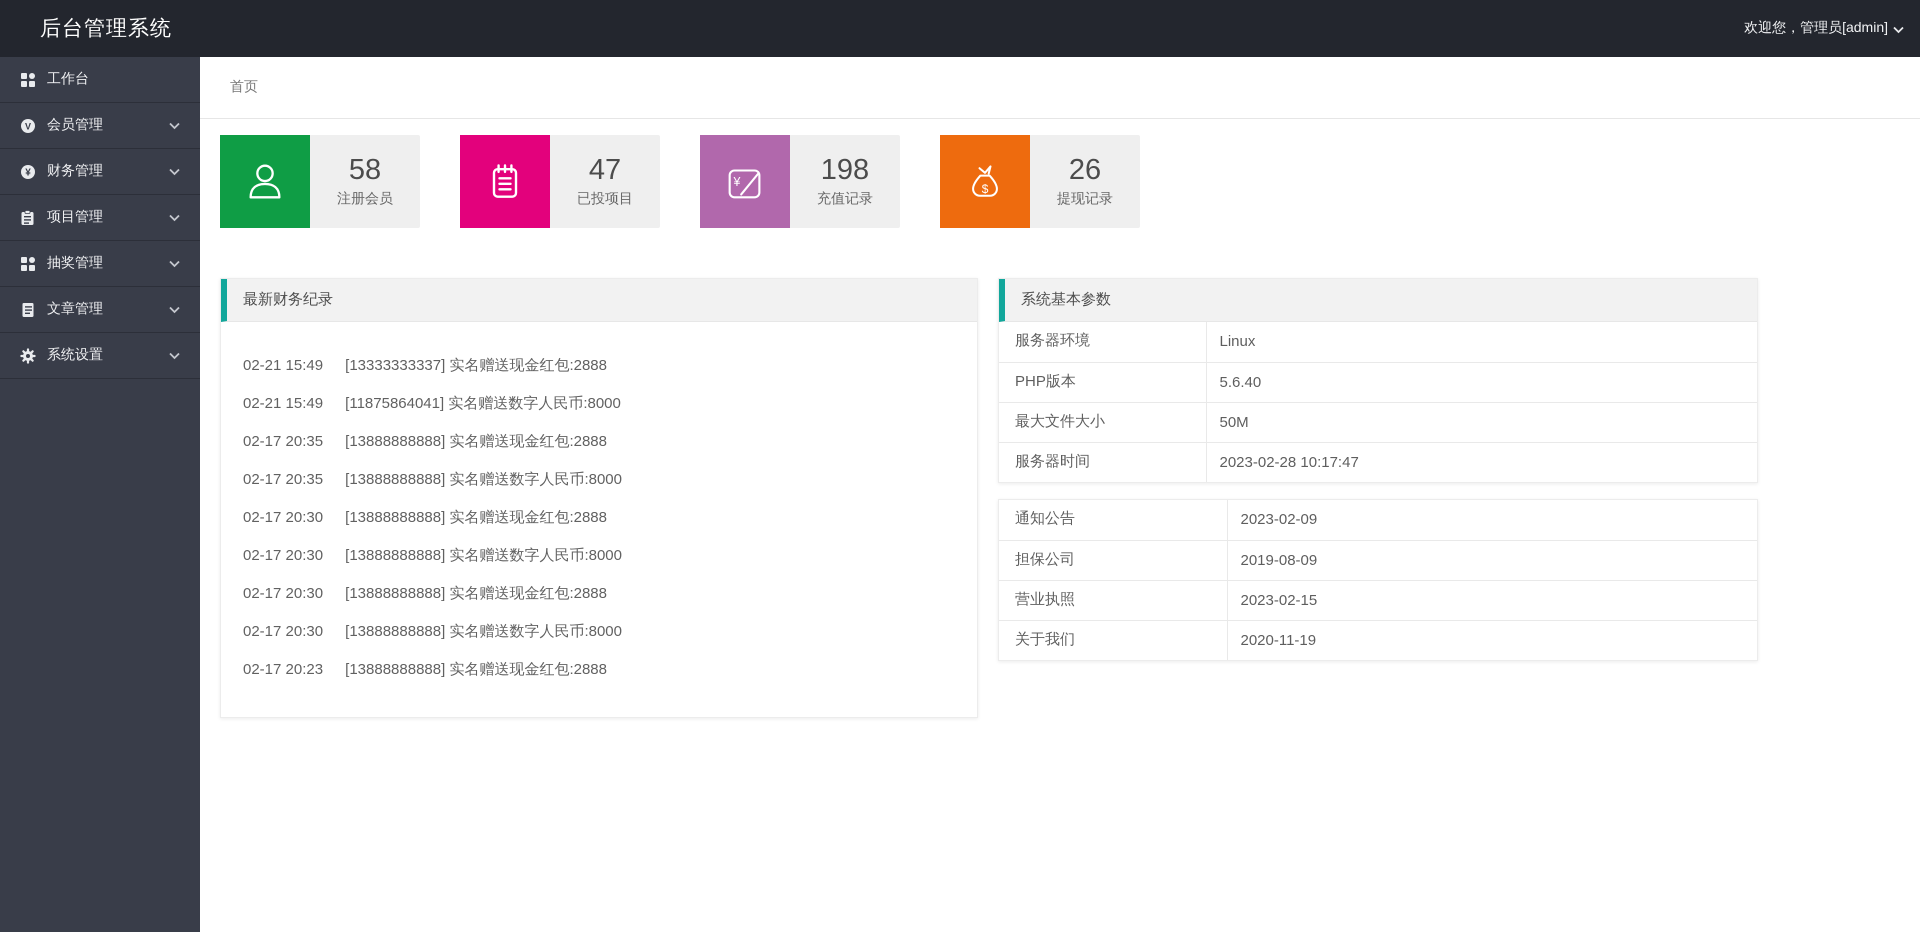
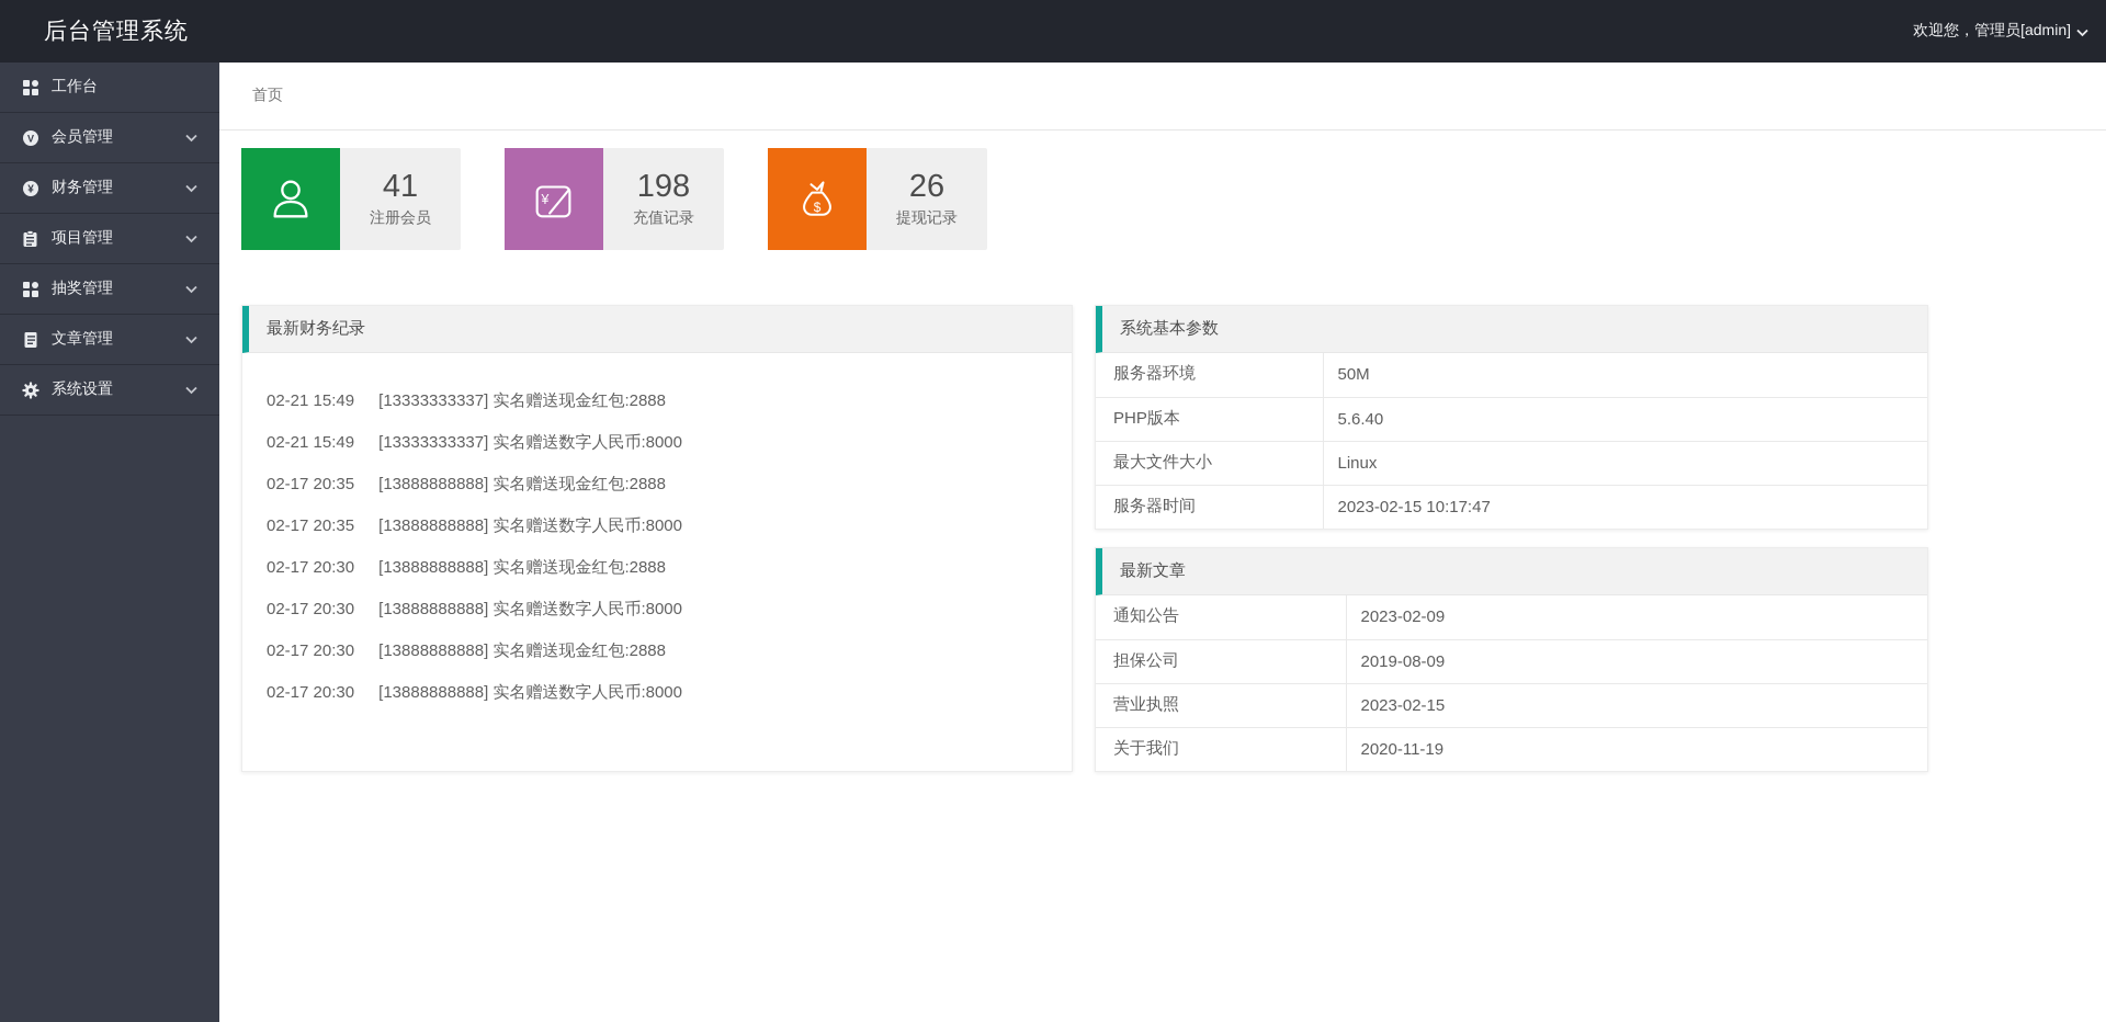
  后台管理系统
  欢迎您，管理员[admin]
  工作台
  V
  会员管理
  ¥
  财务管理
  项目管理
  抽奖管理
  文章管理
  系统设置
  首页
- 58
+ 41
  注册会员
- 47
- 已投项目
  ¥
  198
  充值记录
  $
  26
  提现记录
  最新财务纪录
  02-21 15:49 [13333333337] 实名赠送现金红包:2888
- 02-21 15:49 [11875864041] 实名赠送数字人民币:8000
+ 02-21 15:49 [13333333337] 实名赠送数字人民币:8000
  02-17 20:35 [13888888888] 实名赠送现金红包:2888
  02-17 20:35 [13888888888] 实名赠送数字人民币:8000
  02-17 20:30 [13888888888] 实名赠送现金红包:2888
  02-17 20:30 [13888888888] 实名赠送数字人民币:8000
  02-17 20:30 [13888888888] 实名赠送现金红包:2888
  02-17 20:30 [13888888888] 实名赠送数字人民币:8000
- 02-17 20:23 [13888888888] 实名赠送现金红包:2888
  系统基本参数
- 服务器环境	Linux
+ 服务器环境	50M
  PHP版本	5.6.40
- 最大文件大小	50M
+ 最大文件大小	Linux
- 服务器时间	2023-02-28 10:17:47
+ 服务器时间	2023-02-15 10:17:47
+ 最新文章
  通知公告	2023-02-09
  担保公司	2019-08-09
  营业执照	2023-02-15
  关于我们	2020-11-19
